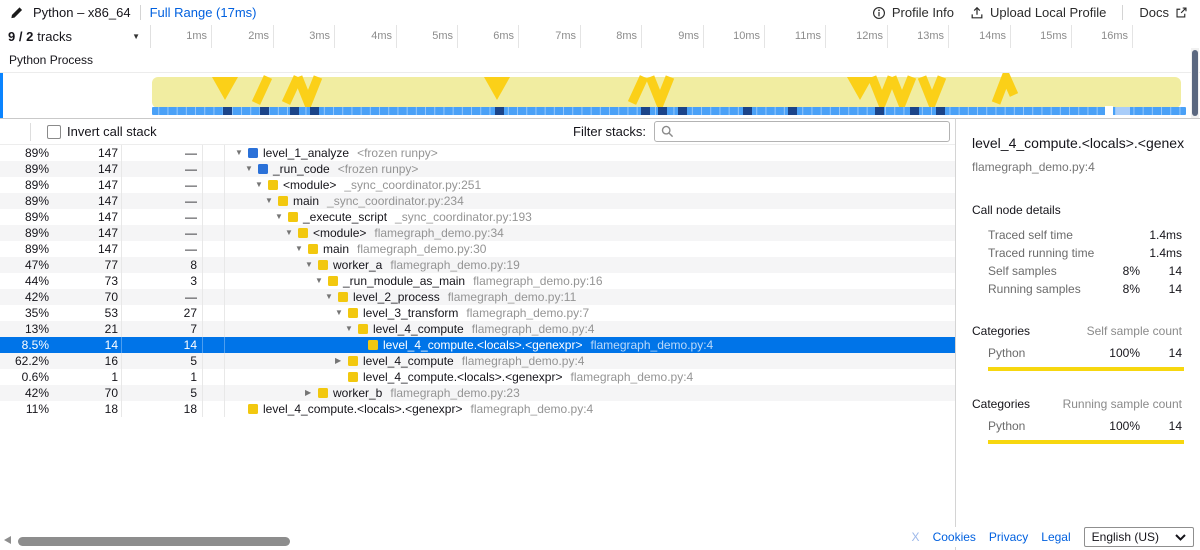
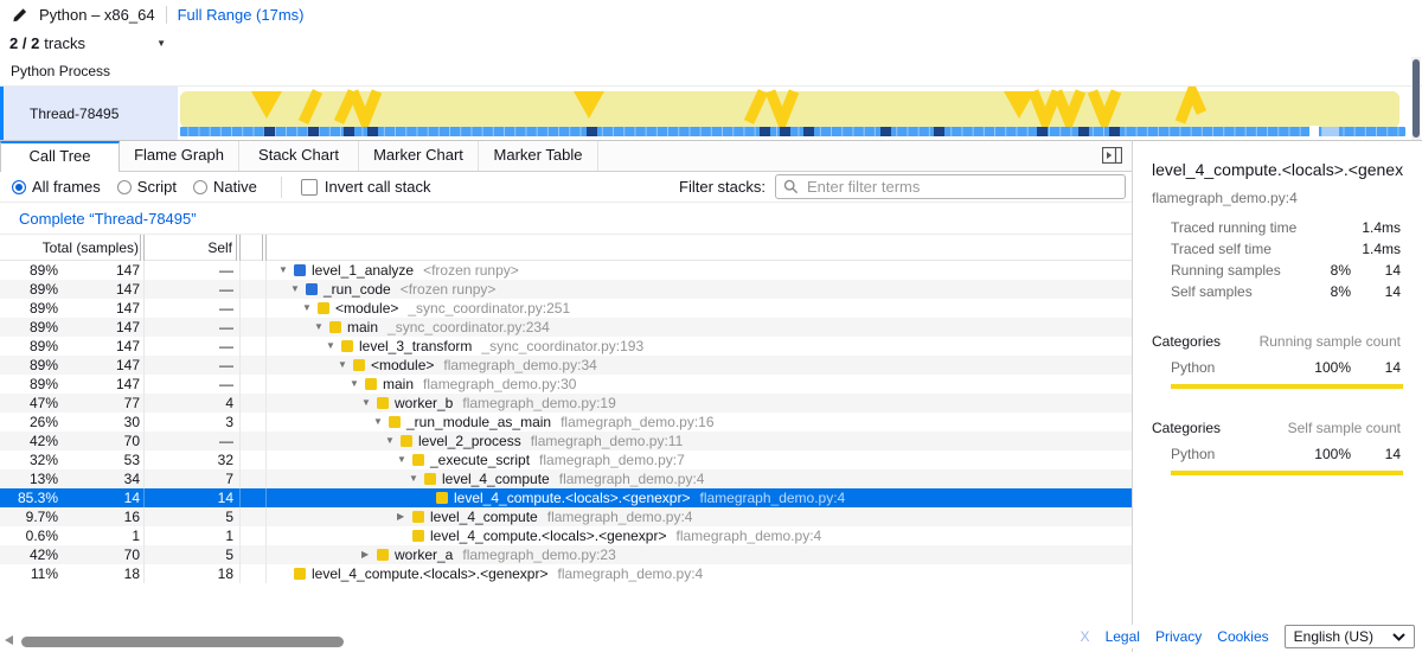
  Python – x86_64
  Full Range (17ms)
- Profile Info
- Upload Local Profile
- Docs
- 9 / 2
+ 2 / 2
  tracks
  ▼
- 1ms
- 2ms
- 3ms
- 4ms
- 5ms
- 6ms
- 7ms
- 8ms
- 9ms
- 10ms
- 11ms
- 12ms
- 13ms
- 14ms
- 15ms
- 16ms
  Python Process
+ Thread-78495
+ Call Tree
+ Flame Graph
+ Stack Chart
+ Marker Chart
+ Marker Table
+ All frames
+ Script
+ Native
  Invert call stack
  Filter stacks:
+ Enter filter terms
+ Complete “Thread-78495”
+ Total (samples)
+ Self
  89%
  147
  —
  ▼
  level_1_analyze
  <frozen runpy>
  89%
  147
  —
  ▼
  _run_code
  <frozen runpy>
  89%
  147
  —
  ▼
  <module>
  _sync_coordinator.py:251
  89%
  147
  —
  ▼
  main
  _sync_coordinator.py:234
  89%
  147
  —
  ▼
- _execute_script
+ level_3_transform
  _sync_coordinator.py:193
  89%
  147
  —
  ▼
  <module>
  flamegraph_demo.py:34
  89%
  147
  —
  ▼
  main
  flamegraph_demo.py:30
  47%
  77
- 8
+ 4
  ▼
- worker_a
+ worker_b
  flamegraph_demo.py:19
- 44%
+ 26%
- 73
+ 30
  3
  ▼
  _run_module_as_main
  flamegraph_demo.py:16
  42%
  70
  —
  ▼
  level_2_process
  flamegraph_demo.py:11
- 35%
+ 32%
  53
- 27
+ 32
  ▼
- level_3_transform
+ _execute_script
  flamegraph_demo.py:7
  13%
- 21
+ 34
  7
  ▼
  level_4_compute
  flamegraph_demo.py:4
- 8.5%
+ 85.3%
  14
  14
  level_4_compute.<locals>.<genexpr>
  flamegraph_demo.py:4
- 62.2%
+ 9.7%
  16
  5
  ▶
  level_4_compute
  flamegraph_demo.py:4
  0.6%
  1
  1
  level_4_compute.<locals>.<genexpr>
  flamegraph_demo.py:4
  42%
  70
  5
  ▶
- worker_b
+ worker_a
  flamegraph_demo.py:23
  11%
  18
  18
  level_4_compute.<locals>.<genexpr>
  flamegraph_demo.py:4
  level_4_compute.<locals>.<genex
  flamegraph_demo.py:4
- Call node details
- Traced self time
+ Traced running time
  1.4ms
- Traced running time
+ Traced self time
  1.4ms
- Self samples
+ Running samples
  8%
  14
- Running samples
+ Self samples
  8%
  14
  Categories
- Self sample count
+ Running sample count
  Python
  100%
  14
  Categories
- Running sample count
+ Self sample count
  Python
  100%
  14
  X
- Cookies
+ Legal
  Privacy
- Legal
+ Cookies
  English (US)
